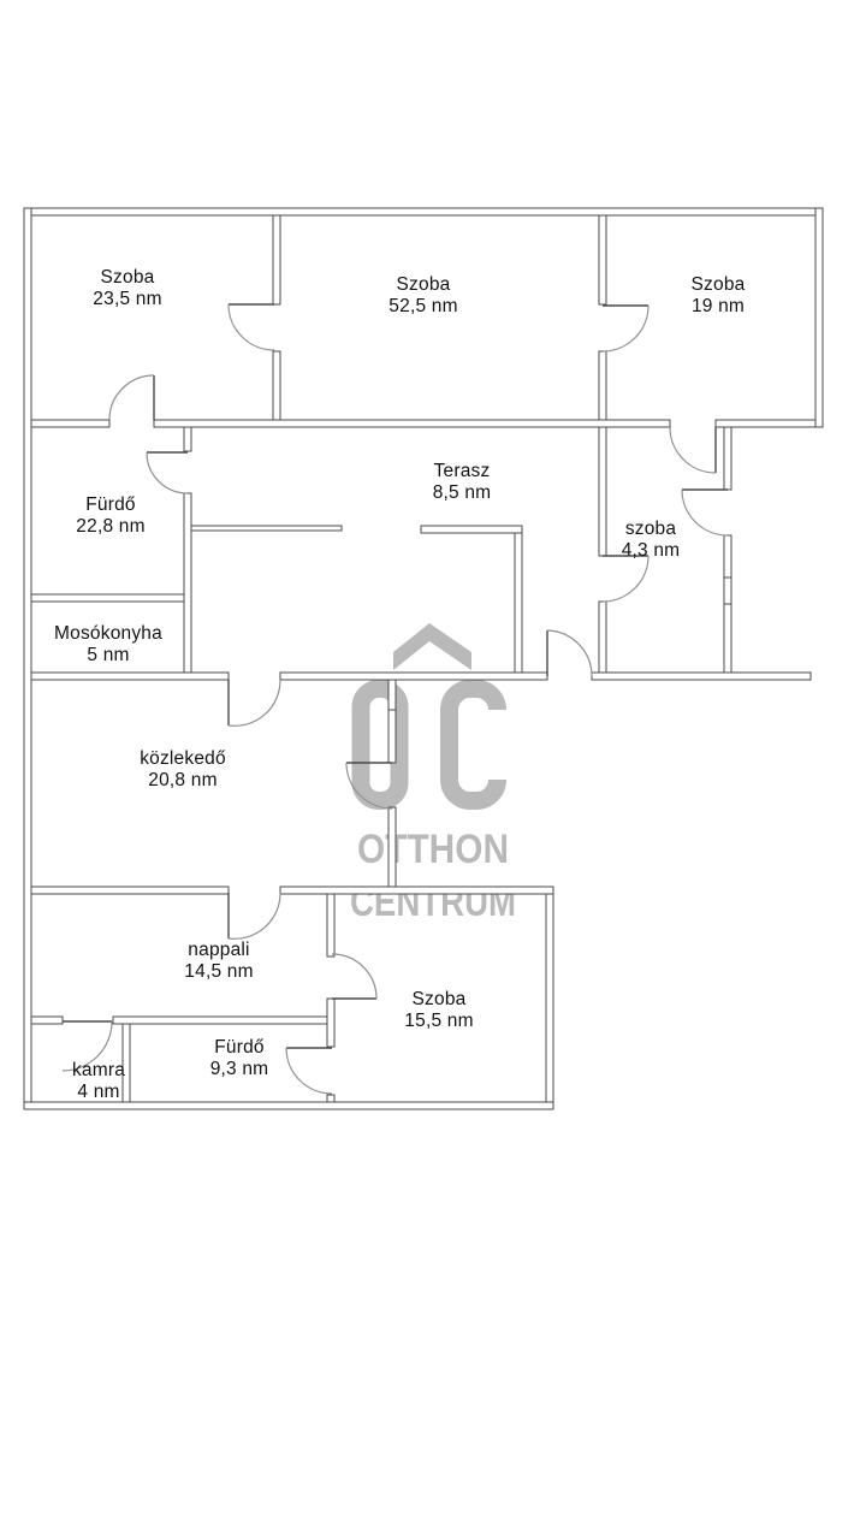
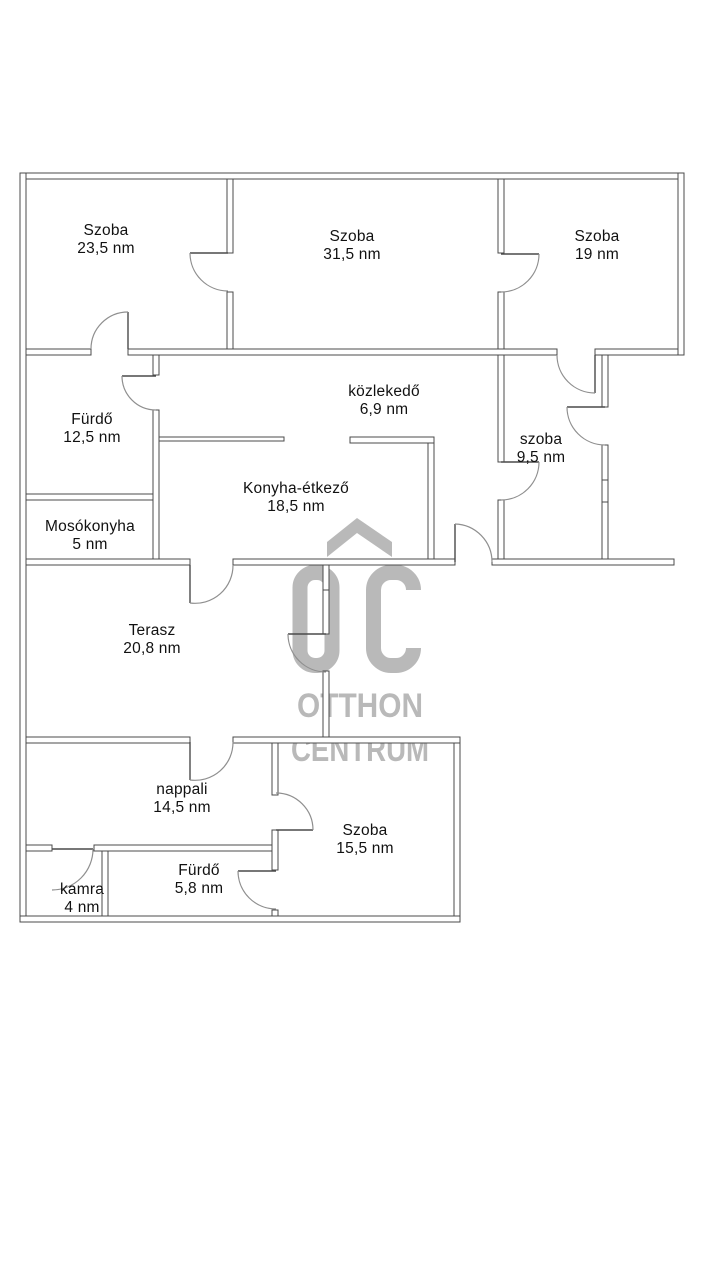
  OTHON
  CENTRUM
  Szoba
  23,5 nm
  Szoba
- 52,5 nm
+ 31,5 nm
  Szoba
  19 nm
- Terasz
+ közlekedő
- 8,5 nm
+ 6,9 nm
  Fürdő
- 22,8 nm
+ 12,5 nm
  szoba
- 4,3 nm
+ 9,5 nm
+ Konyha-étkező
+ 18,5 nm
  Mosókonyha
  5 nm
- közlekedő
+ Terasz
  20,8 nm
  nappali
  14,5 nm
  Szoba
  15,5 nm
  Fürdő
- 9,3 nm
+ 5,8 nm
  kamra
  4 nm
